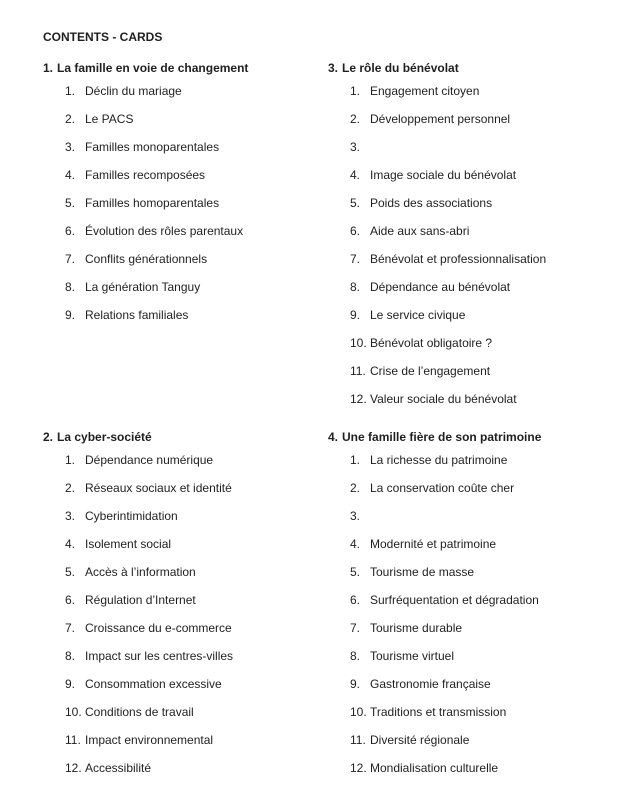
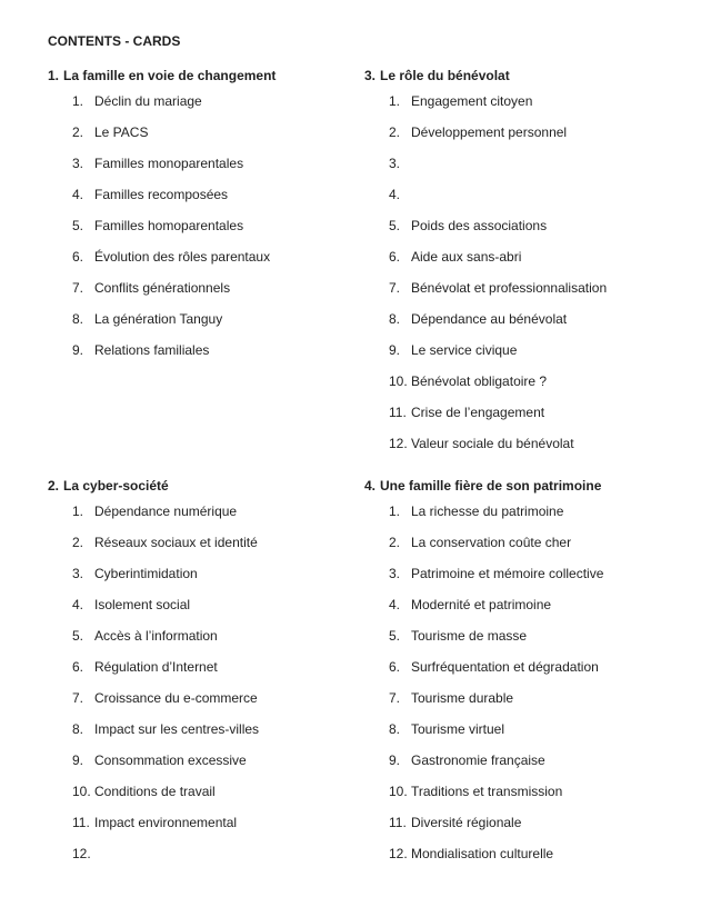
  CONTENTS - CARDS
  1. La famille en voie de changement
  1.
  Déclin du mariage
  2.
  Le PACS
  3.
  Familles monoparentales
  4.
  Familles recomposées
  5.
  Familles homoparentales
  6.
  Évolution des rôles parentaux
  7.
  Conflits générationnels
  8.
  La génération Tanguy
  9.
  Relations familiales
  3. Le rôle du bénévolat
  1.
  Engagement citoyen
  2.
  Développement personnel
  3.
  4.
- Image sociale du bénévolat
  5.
  Poids des associations
  6.
  Aide aux sans-abri
  7.
  Bénévolat et professionnalisation
  8.
  Dépendance au bénévolat
  9.
  Le service civique
  10.
  Bénévolat obligatoire ?
  11.
  Crise de l’engagement
  12.
  Valeur sociale du bénévolat
  2. La cyber-société
  1.
  Dépendance numérique
  2.
  Réseaux sociaux et identité
  3.
  Cyberintimidation
  4.
  Isolement social
  5.
  Accès à l’information
  6.
  Régulation d’Internet
  7.
  Croissance du e-commerce
  8.
  Impact sur les centres-villes
  9.
  Consommation excessive
  10.
  Conditions de travail
  11.
  Impact environnemental
  12.
- Accessibilité
  4. Une famille fière de son patrimoine
  1.
  La richesse du patrimoine
  2.
  La conservation coûte cher
  3.
+ Patrimoine et mémoire collective
  4.
  Modernité et patrimoine
  5.
  Tourisme de masse
  6.
  Surfréquentation et dégradation
  7.
  Tourisme durable
  8.
  Tourisme virtuel
  9.
  Gastronomie française
  10.
  Traditions et transmission
  11.
  Diversité régionale
  12.
  Mondialisation culturelle
